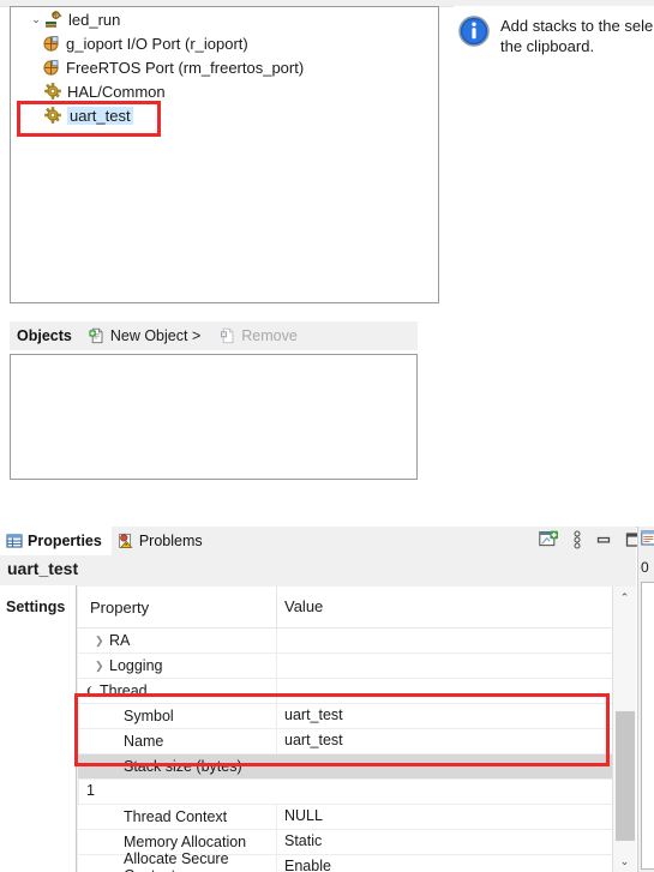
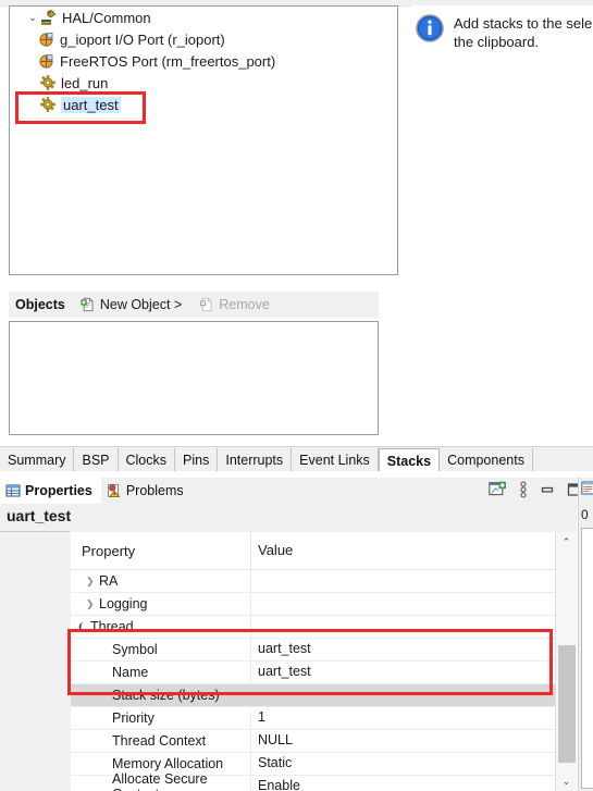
  ⌄
- led_run
+ HAL/Common
  g_ioport I/O Port (r_ioport)
  FreeRTOS Port (rm_freertos_port)
- HAL/Common
+ led_run
  uart_test
  Add stacks to the sele
  the clipboard.
  Objects
  New Object >
  Remove
+ Summary
+ BSP
+ Clocks
+ Pins
+ Interrupts
+ Event Links
+ Stacks
+ Components
  Properties
  Problems
  uart_test
- Settings
  Property
  Value
  ❯
  RA
  ❯
  Logging
  ❨
  Thread
  Symbol
  uart_test
  Name
  uart_test
  Stack size (bytes)
+ Priority
  1
  Thread Context
  NULL
  Memory Allocation
  Static
  Enable
  ⌃
  ⌄
  0
